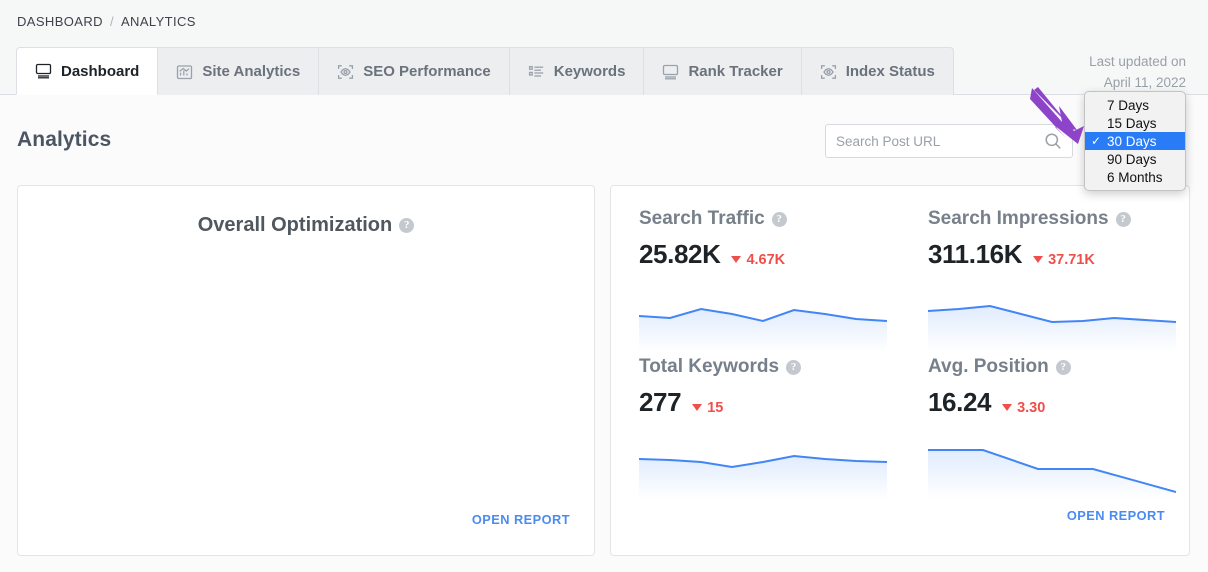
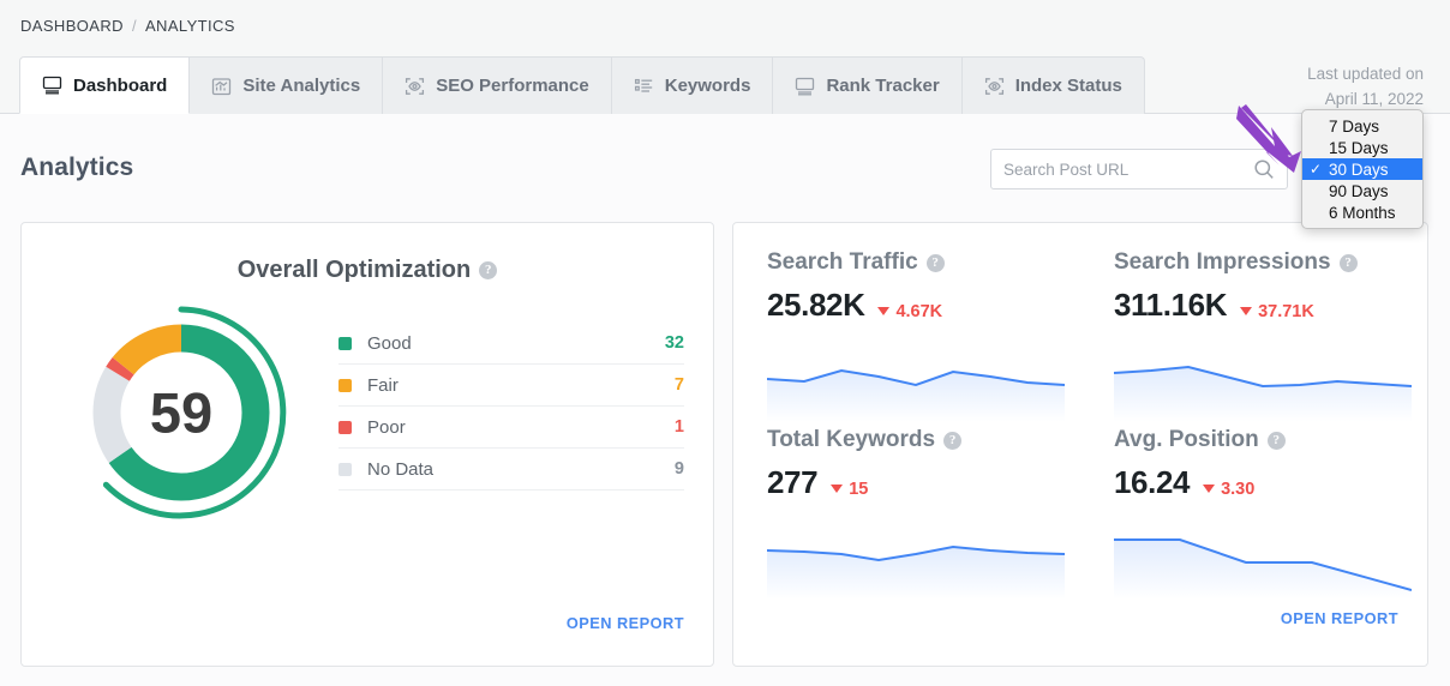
  DASHBOARD
  /
  ANALYTICS
  Dashboard
  Site Analytics
  SEO Performance
  Keywords
  Rank Tracker
  Index Status
  Last updated on
  April 11, 2022
  Analytics
  Search Post URL
  7 Days
  15 Days
  ✓
  30 Days
  90 Days
  6 Months
  Overall Optimization
  ?
+ 59
+ Good
+ 32
+ Fair
+ 7
+ Poor
+ 1
+ No Data
+ 9
  OPEN REPORT
  Search Traffic
  ?
  25.82K
  4.67K
  Search Impressions
  ?
  311.16K
  37.71K
  Total Keywords
  ?
  277
  15
  Avg. Position
  ?
  16.24
  3.30
  OPEN REPORT
